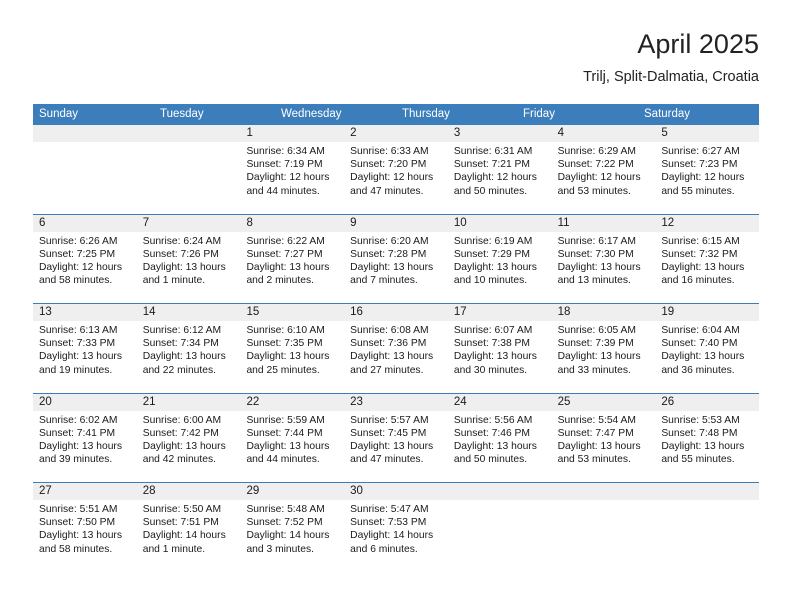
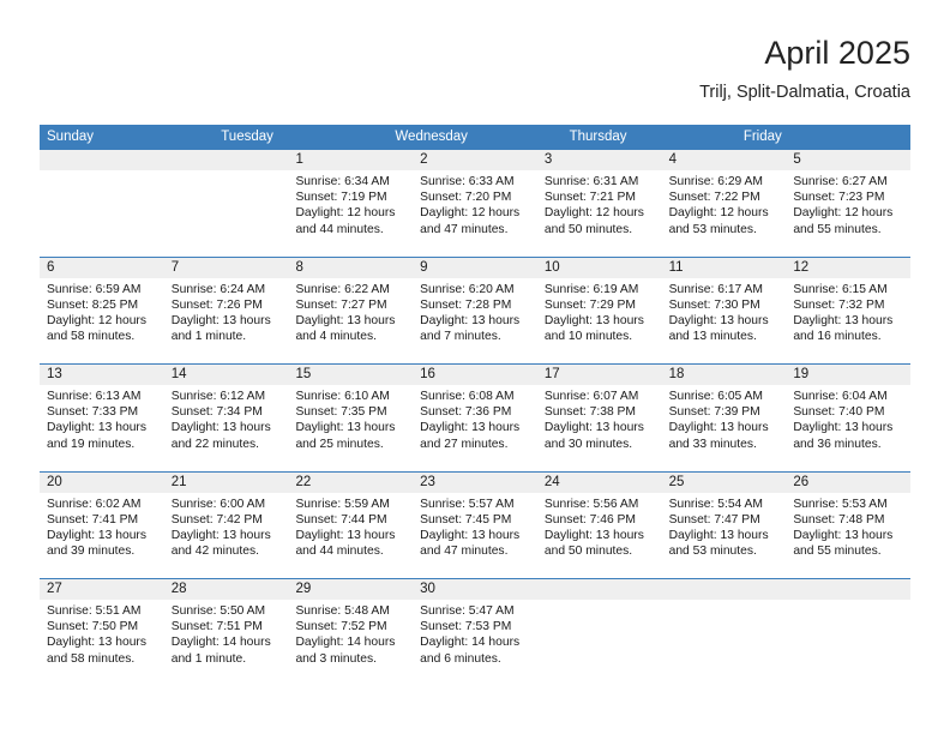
  April 2025
  Trilj, Split-Dalmatia, Croatia
  Sunday
  Tuesday
  Wednesday
  Thursday
  Friday
- Saturday
  1
  Sunrise: 6:34 AM
  Sunset: 7:19 PM
  Daylight: 12 hours
  and 44 minutes.
  2
  Sunrise: 6:33 AM
  Sunset: 7:20 PM
  Daylight: 12 hours
  and 47 minutes.
  3
  Sunrise: 6:31 AM
  Sunset: 7:21 PM
  Daylight: 12 hours
  and 50 minutes.
  4
  Sunrise: 6:29 AM
  Sunset: 7:22 PM
  Daylight: 12 hours
  and 53 minutes.
  5
  Sunrise: 6:27 AM
  Sunset: 7:23 PM
  Daylight: 12 hours
  and 55 minutes.
  6
- Sunrise: 6:26 AM
+ Sunrise: 6:59 AM
- Sunset: 7:25 PM
+ Sunset: 8:25 PM
  Daylight: 12 hours
  and 58 minutes.
  7
  Sunrise: 6:24 AM
  Sunset: 7:26 PM
  Daylight: 13 hours
  and 1 minute.
  8
  Sunrise: 6:22 AM
  Sunset: 7:27 PM
  Daylight: 13 hours
- and 2 minutes.
+ and 4 minutes.
  9
  Sunrise: 6:20 AM
  Sunset: 7:28 PM
  Daylight: 13 hours
  and 7 minutes.
  10
  Sunrise: 6:19 AM
  Sunset: 7:29 PM
  Daylight: 13 hours
  and 10 minutes.
  11
  Sunrise: 6:17 AM
  Sunset: 7:30 PM
  Daylight: 13 hours
  and 13 minutes.
  12
  Sunrise: 6:15 AM
  Sunset: 7:32 PM
  Daylight: 13 hours
  and 16 minutes.
  13
  Sunrise: 6:13 AM
  Sunset: 7:33 PM
  Daylight: 13 hours
  and 19 minutes.
  14
  Sunrise: 6:12 AM
  Sunset: 7:34 PM
  Daylight: 13 hours
  and 22 minutes.
  15
  Sunrise: 6:10 AM
  Sunset: 7:35 PM
  Daylight: 13 hours
  and 25 minutes.
  16
  Sunrise: 6:08 AM
  Sunset: 7:36 PM
  Daylight: 13 hours
  and 27 minutes.
  17
  Sunrise: 6:07 AM
  Sunset: 7:38 PM
  Daylight: 13 hours
  and 30 minutes.
  18
  Sunrise: 6:05 AM
  Sunset: 7:39 PM
  Daylight: 13 hours
  and 33 minutes.
  19
  Sunrise: 6:04 AM
  Sunset: 7:40 PM
  Daylight: 13 hours
  and 36 minutes.
  20
  Sunrise: 6:02 AM
  Sunset: 7:41 PM
  Daylight: 13 hours
  and 39 minutes.
  21
  Sunrise: 6:00 AM
  Sunset: 7:42 PM
  Daylight: 13 hours
  and 42 minutes.
  22
  Sunrise: 5:59 AM
  Sunset: 7:44 PM
  Daylight: 13 hours
  and 44 minutes.
  23
  Sunrise: 5:57 AM
  Sunset: 7:45 PM
  Daylight: 13 hours
  and 47 minutes.
  24
  Sunrise: 5:56 AM
  Sunset: 7:46 PM
  Daylight: 13 hours
  and 50 minutes.
  25
  Sunrise: 5:54 AM
  Sunset: 7:47 PM
  Daylight: 13 hours
  and 53 minutes.
  26
  Sunrise: 5:53 AM
  Sunset: 7:48 PM
  Daylight: 13 hours
  and 55 minutes.
  27
  Sunrise: 5:51 AM
  Sunset: 7:50 PM
  Daylight: 13 hours
  and 58 minutes.
  28
  Sunrise: 5:50 AM
  Sunset: 7:51 PM
  Daylight: 14 hours
  and 1 minute.
  29
  Sunrise: 5:48 AM
  Sunset: 7:52 PM
  Daylight: 14 hours
  and 3 minutes.
  30
  Sunrise: 5:47 AM
  Sunset: 7:53 PM
  Daylight: 14 hours
  and 6 minutes.
